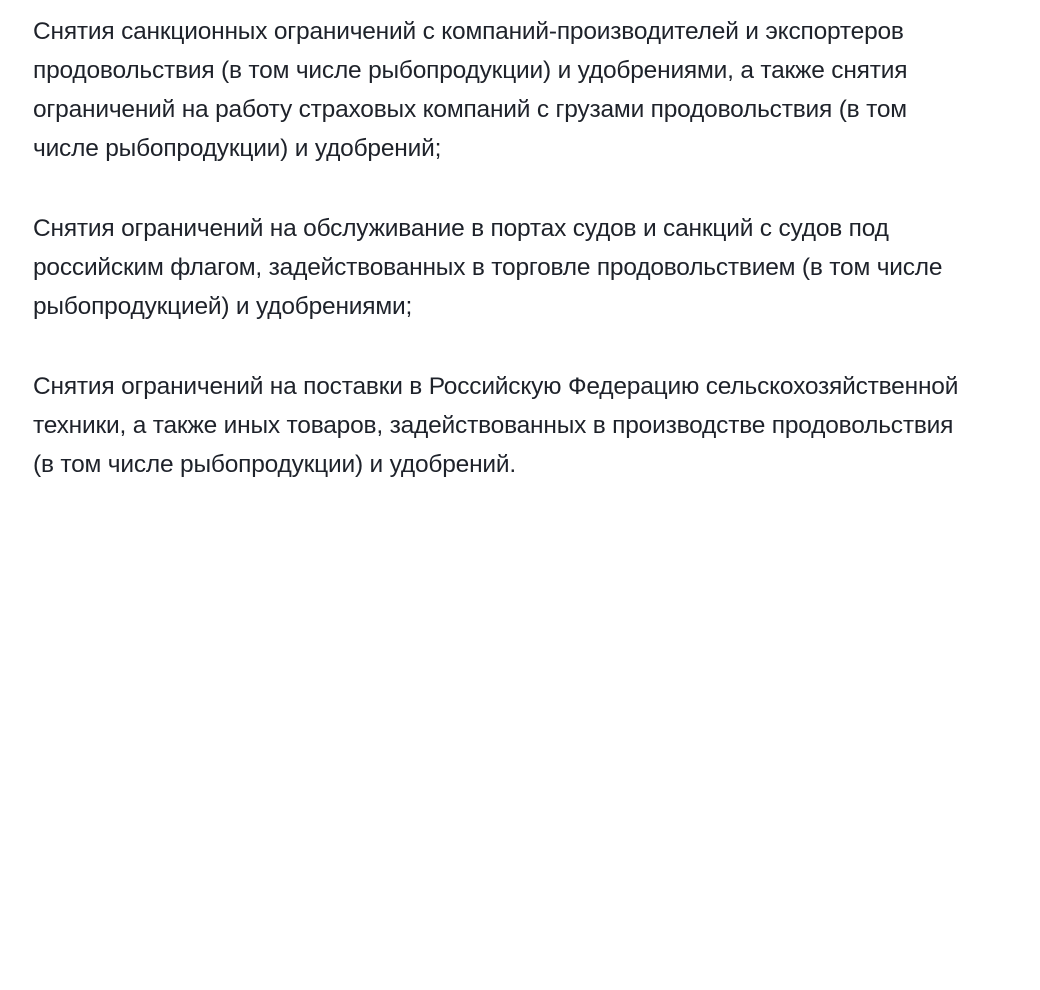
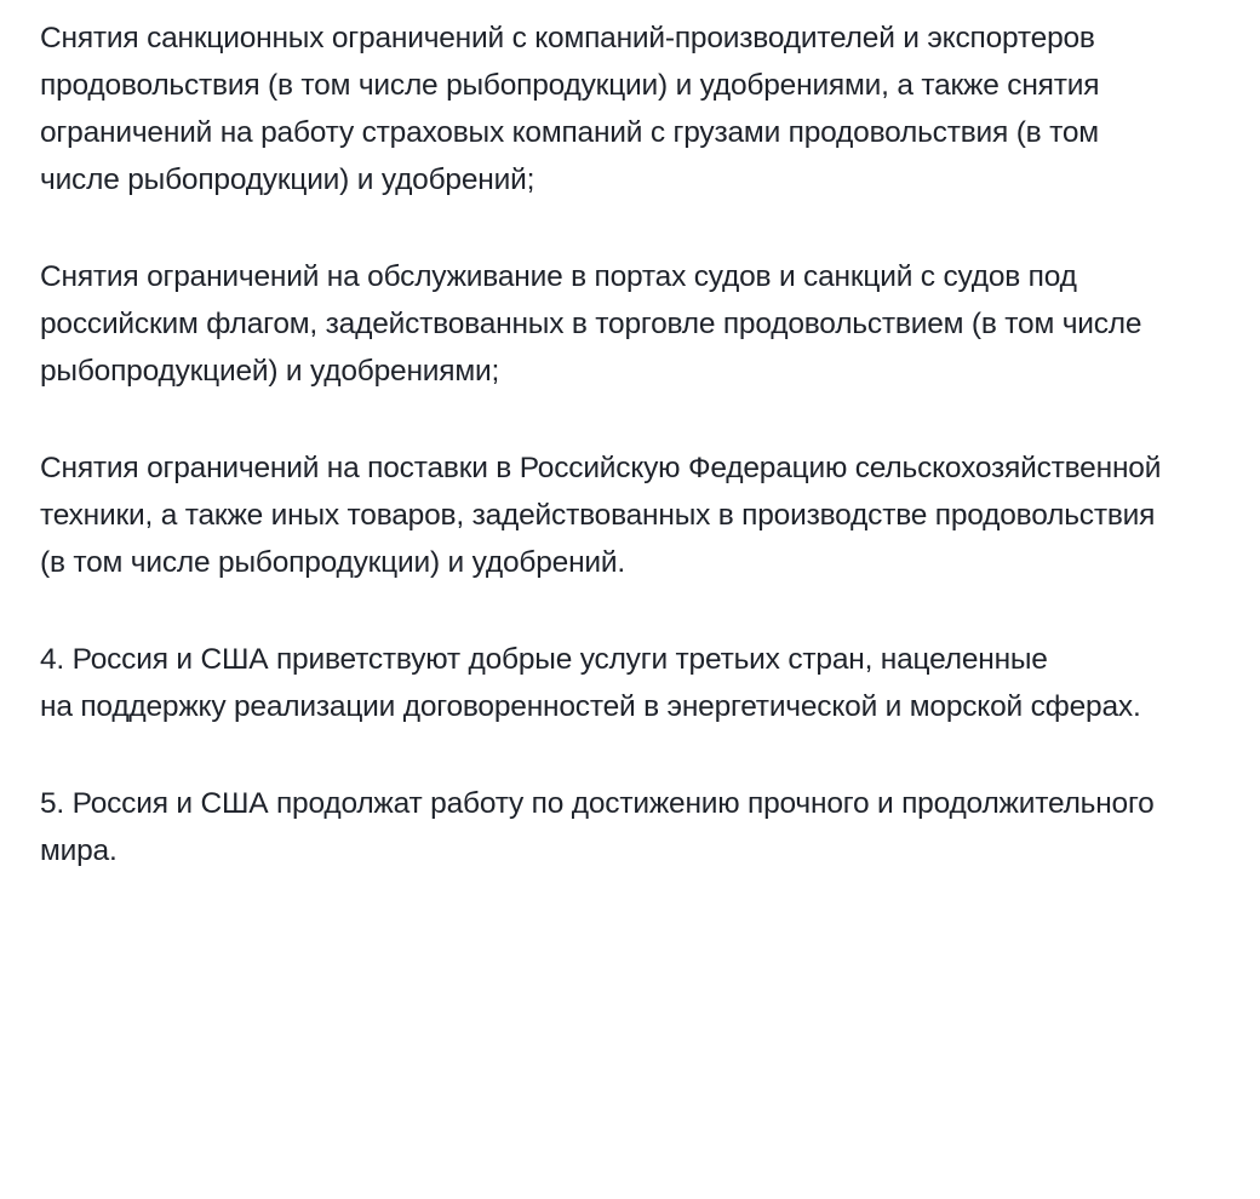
  Снятия санкционных ограничений с компаний-производителей и экспортеров
  продовольствия (в том числе рыбопродукции) и удобрениями, а также снятия
  ограничений на работу страховых компаний с грузами продовольствия (в том
  числе рыбопродукции) и удобрений;
  Снятия ограничений на обслуживание в портах судов и санкций с судов под
  российским флагом, задействованных в торговле продовольствием (в том числе
  рыбопродукцией) и удобрениями;
  Снятия ограничений на поставки в Российскую Федерацию сельскохозяйственной
  техники, а также иных товаров, задействованных в производстве продовольствия
  (в том числе рыбопродукции) и удобрений.
+ 4. Россия и США приветствуют добрые услуги третьих стран, нацеленные
+ на поддержку реализации договоренностей в энергетической и морской сферах.
+ 5. Россия и США продолжат работу по достижению прочного и продолжительного
+ мира.
